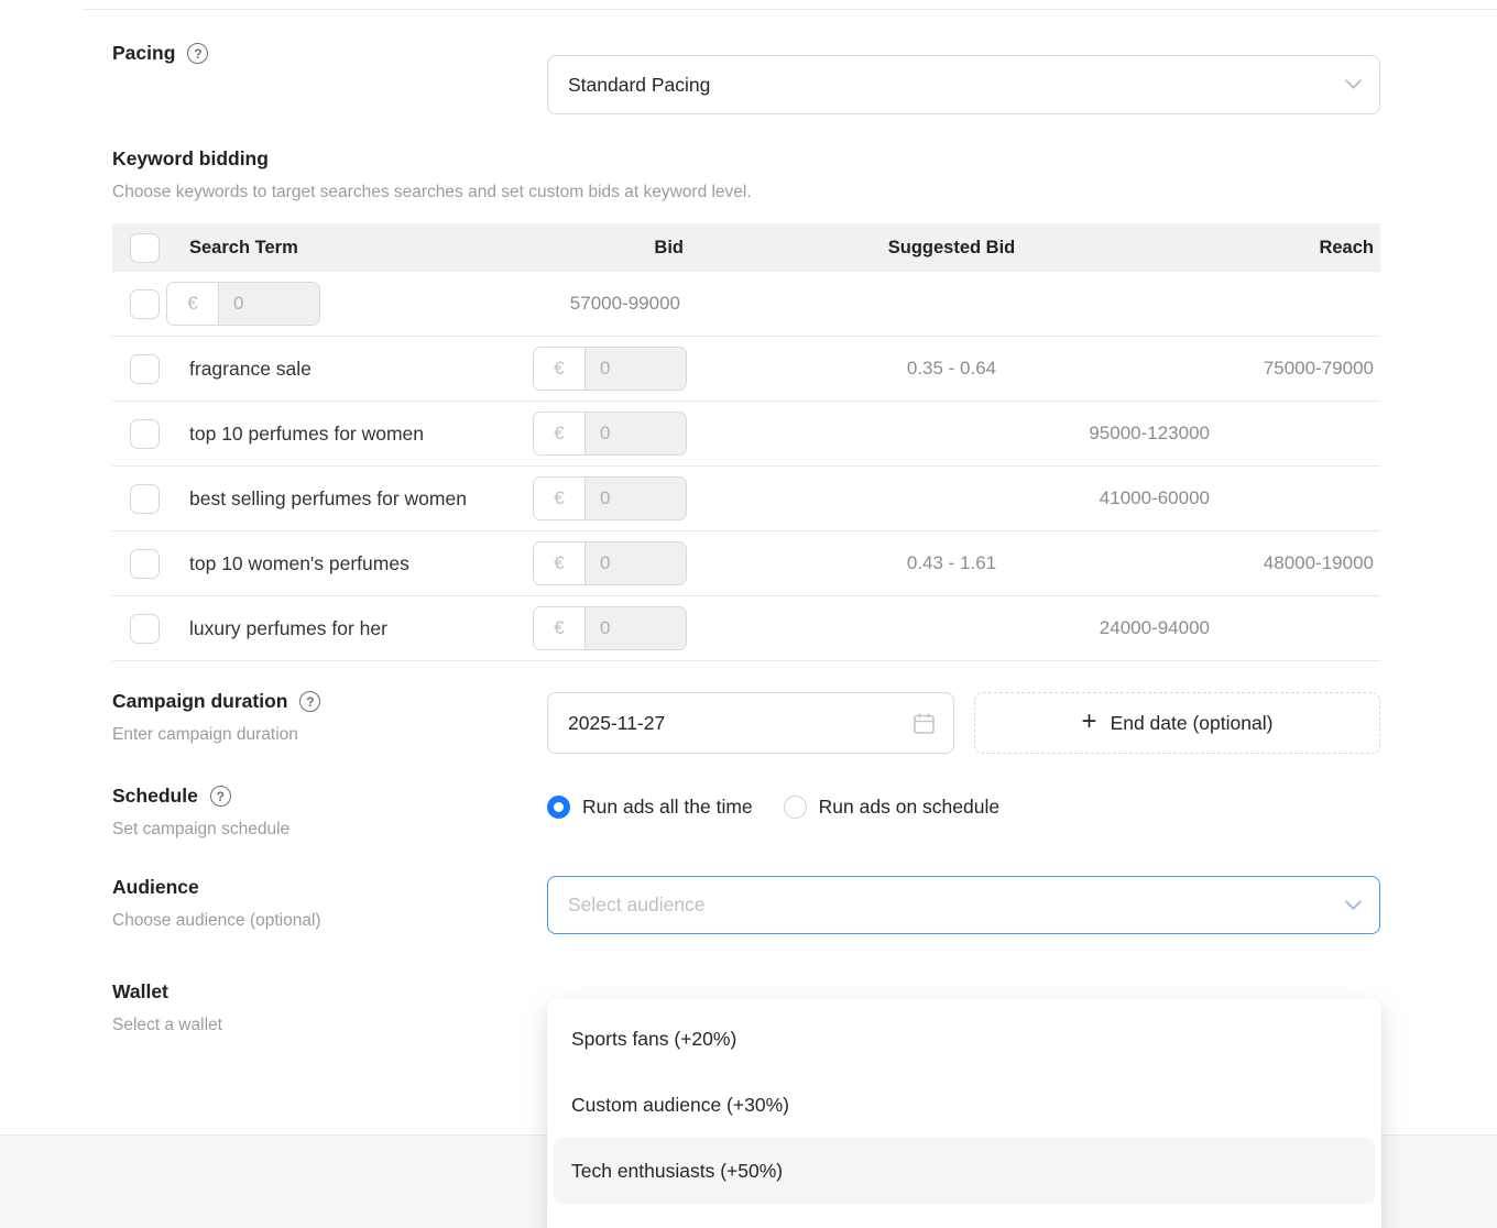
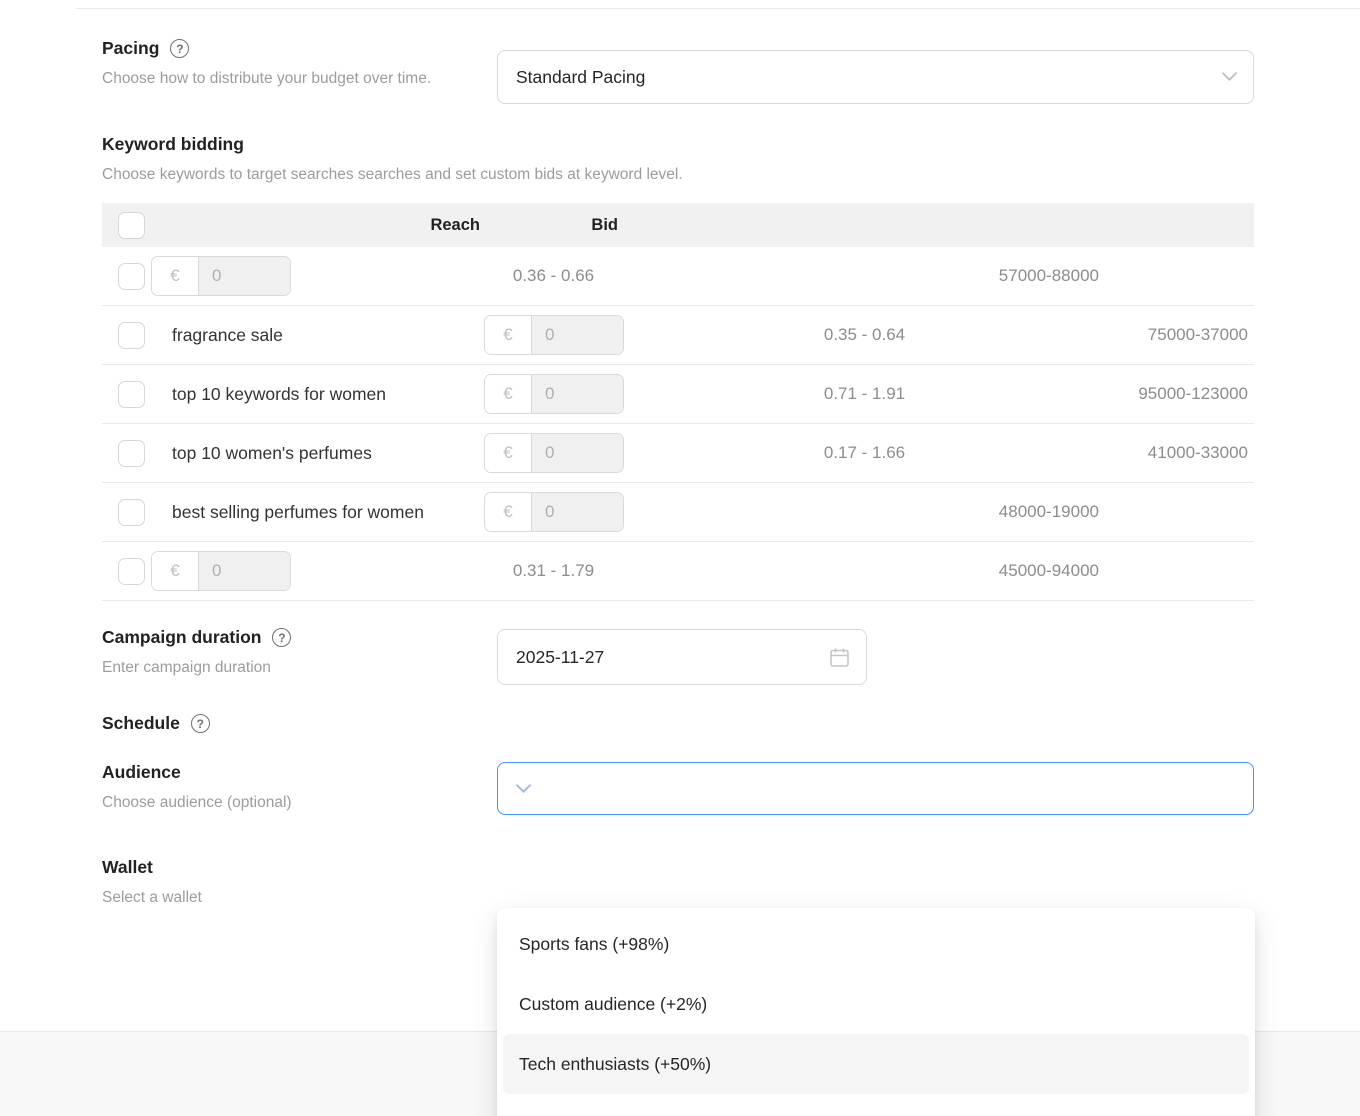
  Pacing
  ?
+ Choose how to distribute your budget over time.
  Standard Pacing
  Keyword bidding
  Choose keywords to target searches searches and set custom bids at keyword level.
- Search Term
- Bid
+ Reach
- Suggested Bid
- Reach
+ Bid
  €
  0
+ 0.36 - 0.66
- 57000-99000
+ 57000-88000
  fragrance sale
  €
  0
  0.35 - 0.64
- 75000-79000
+ 75000-37000
- top 10 perfumes for women
+ top 10 keywords for women
  €
  0
+ 0.71 - 1.91
  95000-123000
- best selling perfumes for women
+ top 10 women's perfumes
  €
  0
+ 0.17 - 1.66
- 41000-60000
+ 41000-33000
- top 10 women's perfumes
+ best selling perfumes for women
  €
  0
- 0.43 - 1.61
  48000-19000
- luxury perfumes for her
  €
  0
+ 0.31 - 1.79
- 24000-94000
+ 45000-94000
  Campaign duration
  ?
  Enter campaign duration
  2025-11-27
- +
- End date (optional)
  Schedule
  ?
- Set campaign schedule
- Run ads all the time
- Run ads on schedule
  Audience
  Choose audience (optional)
- Select audience
  Wallet
  Select a wallet
- Sports fans (+20%)
+ Sports fans (+98%)
- Custom audience (+30%)
+ Custom audience (+2%)
  Tech enthusiasts (+50%)
